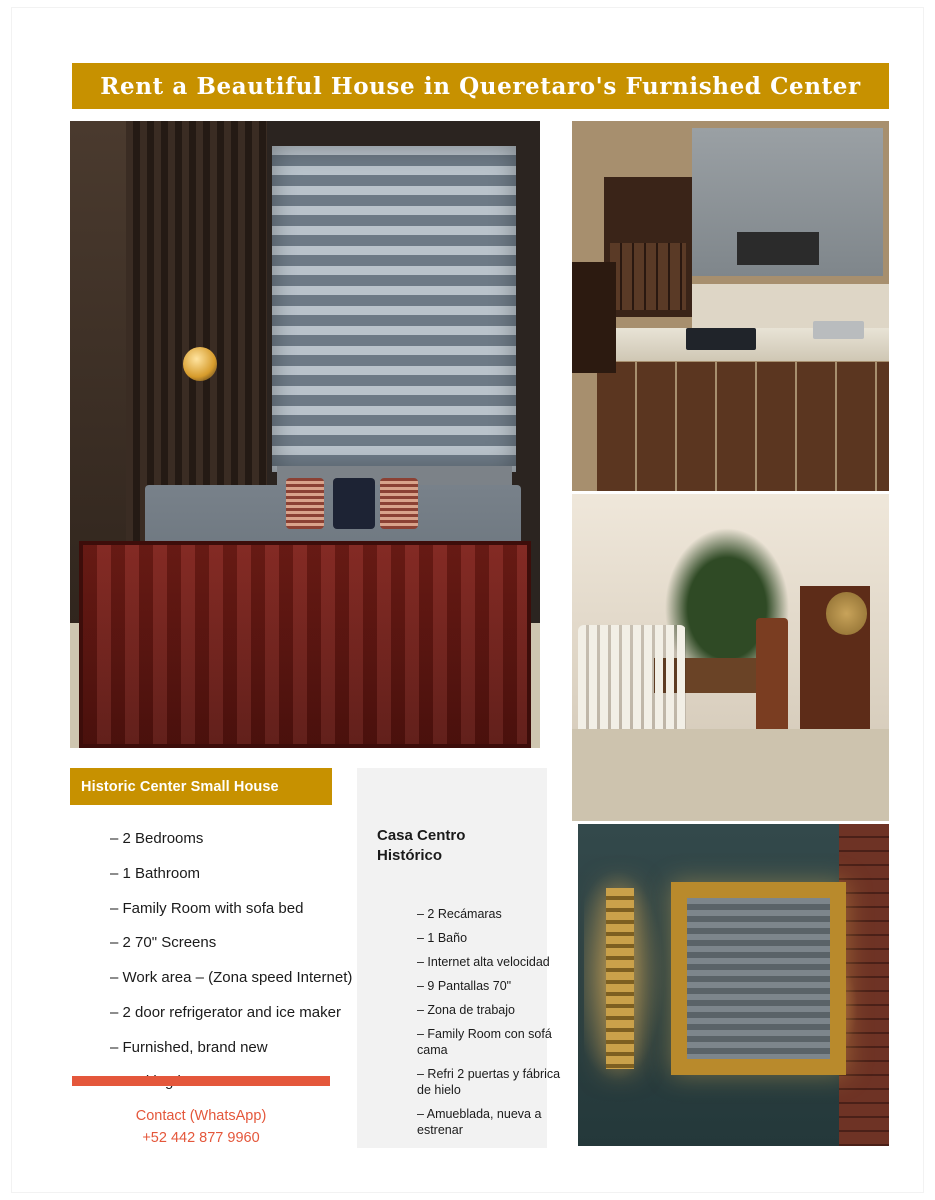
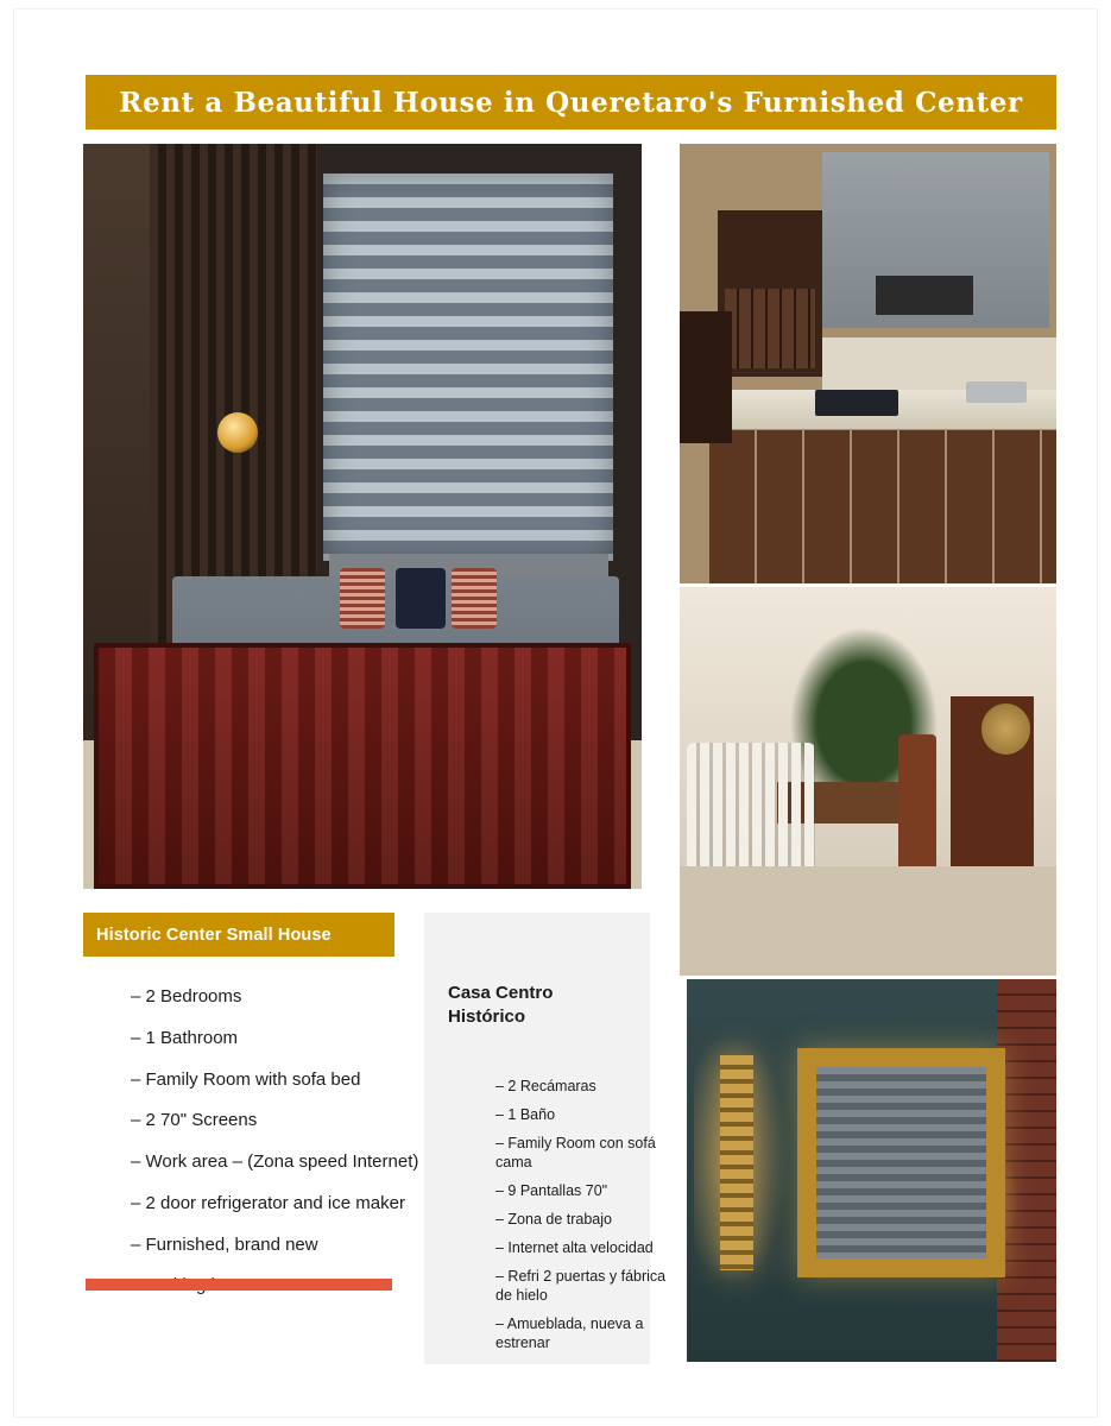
  Rent a Beautiful House in Queretaro's Furnished Center
  Historic Center Small House
  – 2 Bedrooms
  – 1 Bathroom
  – Family Room with sofa bed
  – 2 70" Screens
  – Work area – (Zona speed Internet)
  – 2 door refrigerator and ice maker
  – Furnished, brand new
- Contact (WhatsApp)
- +52 442 877 9960
  Casa Centro Histórico
  – 2 Recámaras
  – 1 Baño
- – Internet alta velocidad
+ – Family Room con sofá cama
  – 9 Pantallas 70"
  – Zona de trabajo
- – Family Room con sofá cama
+ – Internet alta velocidad
  – Refri 2 puertas y fábrica de hielo
  – Amueblada, nueva a estrenar
